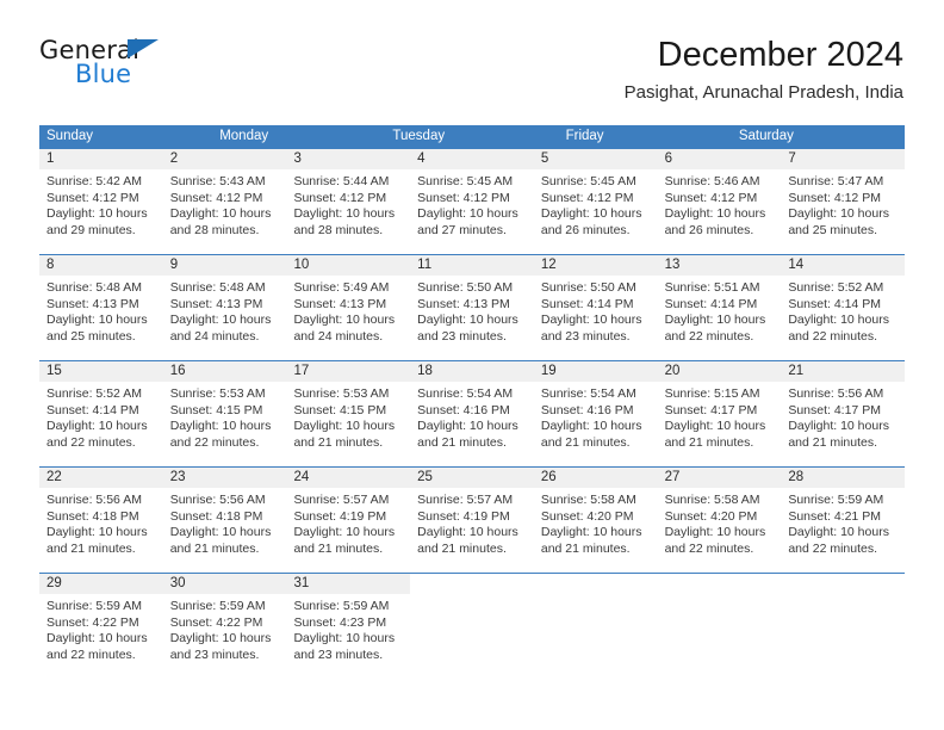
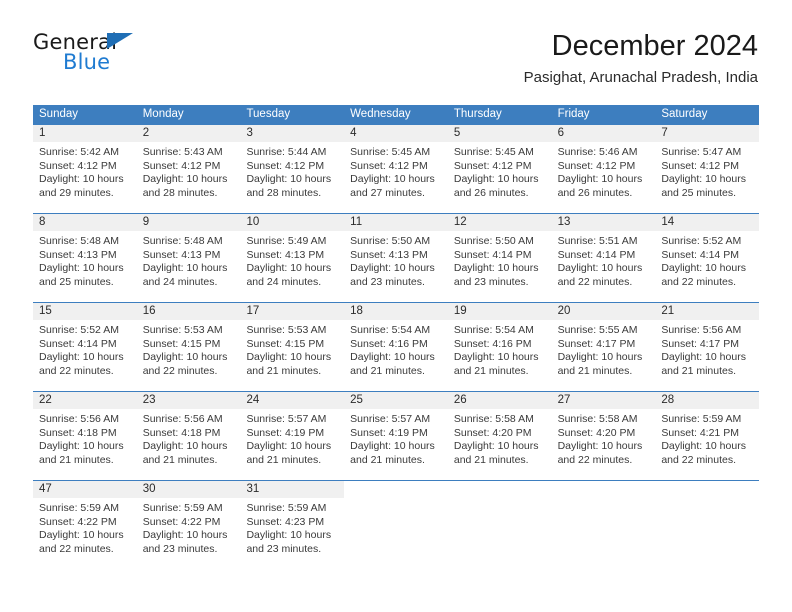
  General
  Blue
  December 2024
  Pasighat, Arunachal Pradesh, India
  Sunday
  Monday
  Tuesday
+ Wednesday
+ Thursday
  Friday
  Saturday
  1
  Sunrise: 5:42 AM
  Sunset: 4:12 PM
  Daylight: 10 hours
  and 29 minutes.
  2
  Sunrise: 5:43 AM
  Sunset: 4:12 PM
  Daylight: 10 hours
  and 28 minutes.
  3
  Sunrise: 5:44 AM
  Sunset: 4:12 PM
  Daylight: 10 hours
  and 28 minutes.
  4
  Sunrise: 5:45 AM
  Sunset: 4:12 PM
  Daylight: 10 hours
  and 27 minutes.
  5
  Sunrise: 5:45 AM
  Sunset: 4:12 PM
  Daylight: 10 hours
  and 26 minutes.
  6
  Sunrise: 5:46 AM
  Sunset: 4:12 PM
  Daylight: 10 hours
  and 26 minutes.
  7
  Sunrise: 5:47 AM
  Sunset: 4:12 PM
  Daylight: 10 hours
  and 25 minutes.
  8
  Sunrise: 5:48 AM
  Sunset: 4:13 PM
  Daylight: 10 hours
  and 25 minutes.
  9
  Sunrise: 5:48 AM
  Sunset: 4:13 PM
  Daylight: 10 hours
  and 24 minutes.
  10
  Sunrise: 5:49 AM
  Sunset: 4:13 PM
  Daylight: 10 hours
  and 24 minutes.
  11
  Sunrise: 5:50 AM
  Sunset: 4:13 PM
  Daylight: 10 hours
  and 23 minutes.
  12
  Sunrise: 5:50 AM
  Sunset: 4:14 PM
  Daylight: 10 hours
  and 23 minutes.
  13
  Sunrise: 5:51 AM
  Sunset: 4:14 PM
  Daylight: 10 hours
  and 22 minutes.
  14
  Sunrise: 5:52 AM
  Sunset: 4:14 PM
  Daylight: 10 hours
  and 22 minutes.
  15
  Sunrise: 5:52 AM
  Sunset: 4:14 PM
  Daylight: 10 hours
  and 22 minutes.
  16
  Sunrise: 5:53 AM
  Sunset: 4:15 PM
  Daylight: 10 hours
  and 22 minutes.
  17
  Sunrise: 5:53 AM
  Sunset: 4:15 PM
  Daylight: 10 hours
  and 21 minutes.
  18
  Sunrise: 5:54 AM
  Sunset: 4:16 PM
  Daylight: 10 hours
  and 21 minutes.
  19
  Sunrise: 5:54 AM
  Sunset: 4:16 PM
  Daylight: 10 hours
  and 21 minutes.
  20
- Sunrise: 5:15 AM
+ Sunrise: 5:55 AM
  Sunset: 4:17 PM
  Daylight: 10 hours
  and 21 minutes.
  21
  Sunrise: 5:56 AM
  Sunset: 4:17 PM
  Daylight: 10 hours
  and 21 minutes.
  22
  Sunrise: 5:56 AM
  Sunset: 4:18 PM
  Daylight: 10 hours
  and 21 minutes.
  23
  Sunrise: 5:56 AM
  Sunset: 4:18 PM
  Daylight: 10 hours
  and 21 minutes.
  24
  Sunrise: 5:57 AM
  Sunset: 4:19 PM
  Daylight: 10 hours
  and 21 minutes.
  25
  Sunrise: 5:57 AM
  Sunset: 4:19 PM
  Daylight: 10 hours
  and 21 minutes.
  26
  Sunrise: 5:58 AM
  Sunset: 4:20 PM
  Daylight: 10 hours
  and 21 minutes.
  27
  Sunrise: 5:58 AM
  Sunset: 4:20 PM
  Daylight: 10 hours
  and 22 minutes.
  28
  Sunrise: 5:59 AM
  Sunset: 4:21 PM
  Daylight: 10 hours
  and 22 minutes.
- 29
+ 47
  Sunrise: 5:59 AM
  Sunset: 4:22 PM
  Daylight: 10 hours
  and 22 minutes.
  30
  Sunrise: 5:59 AM
  Sunset: 4:22 PM
  Daylight: 10 hours
  and 23 minutes.
  31
  Sunrise: 5:59 AM
  Sunset: 4:23 PM
  Daylight: 10 hours
  and 23 minutes.
